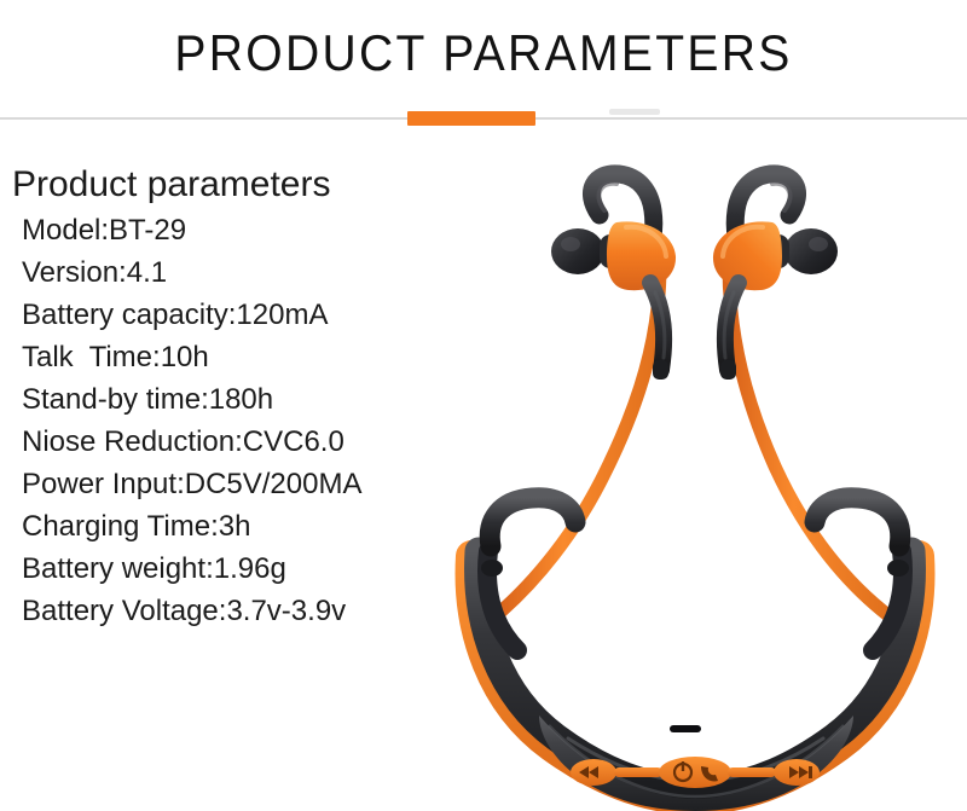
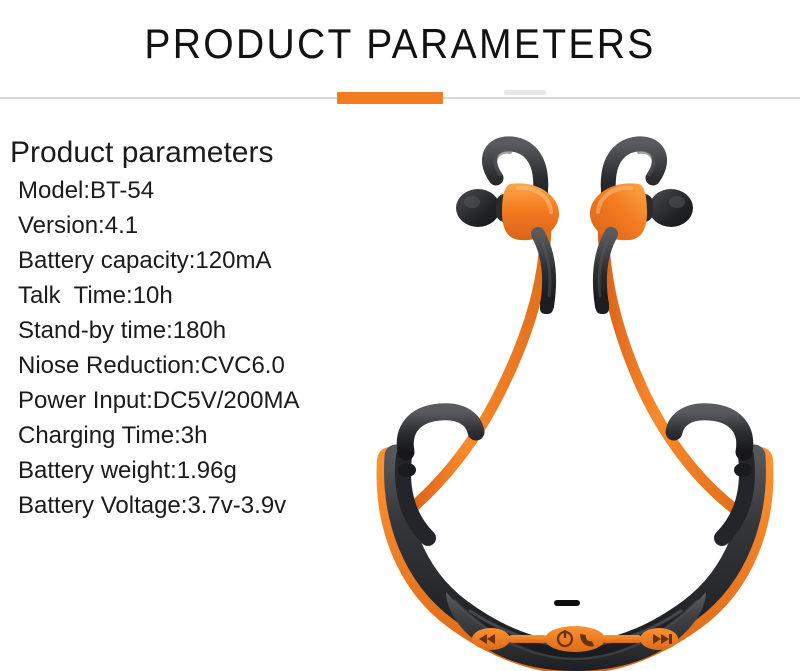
  PRODUCT PARAMETERS
  Product parameters
- Model:BT-29
+ Model:BT-54
  Version:4.1
  Battery capacity:120mA
  Talk Time:10h
  Stand-by time:180h
  Niose Reduction:CVC6.0
  Power Input:DC5V/200MA
  Charging Time:3h
  Battery weight:1.96g
  Battery Voltage:3.7v-3.9v
